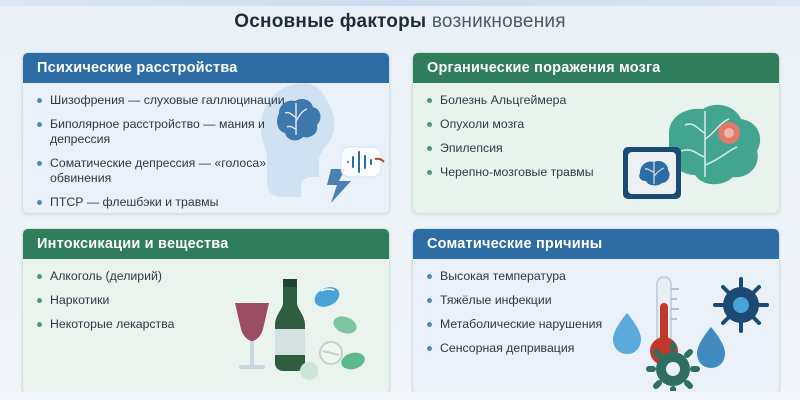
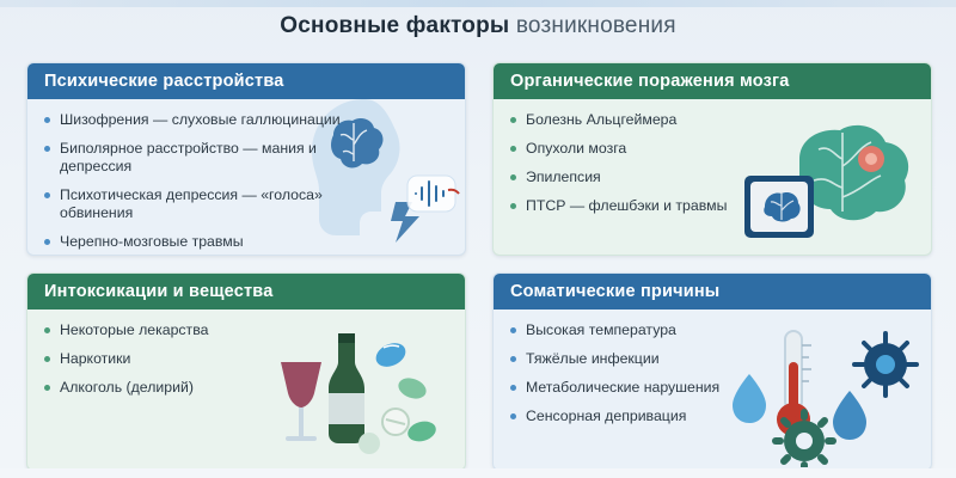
  Основные факторы возникновения
  Психические расстройства
  Шизофрения — слуховые галлюцинации
  Биполярное расстройство — мания и депрессия
- Соматические депрессия — «голоса» обвинения
+ Психотическая депрессия — «голоса» обвинения
- ПТСР — флешбэки и травмы
+ Черепно-мозговые травмы
  Органические поражения мозга
  Болезнь Альцгеймера
  Опухоли мозга
  Эпилепсия
- Черепно-мозговые травмы
+ ПТСР — флешбэки и травмы
  Интоксикации и вещества
- Алкоголь (делирий)
+ Некоторые лекарства
  Наркотики
- Некоторые лекарства
+ Алкоголь (делирий)
  Соматические причины
  Высокая температура
  Тяжёлые инфекции
  Метаболические нарушения
  Сенсорная депривация
